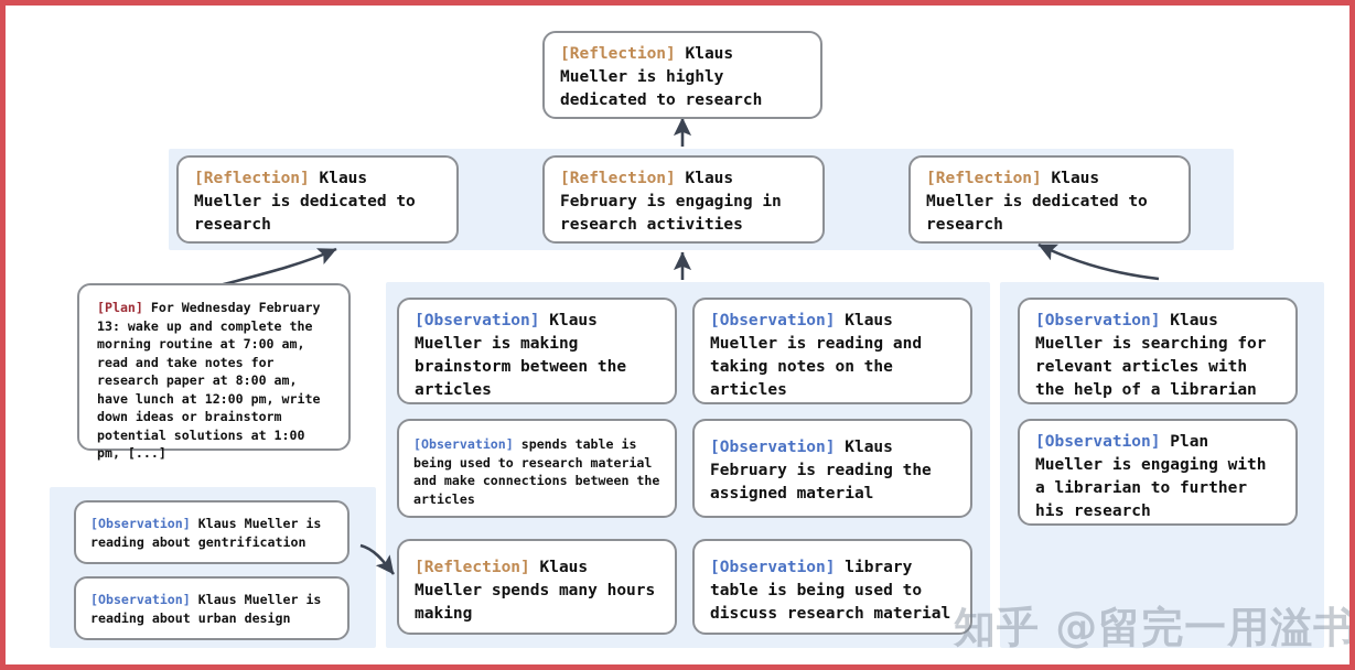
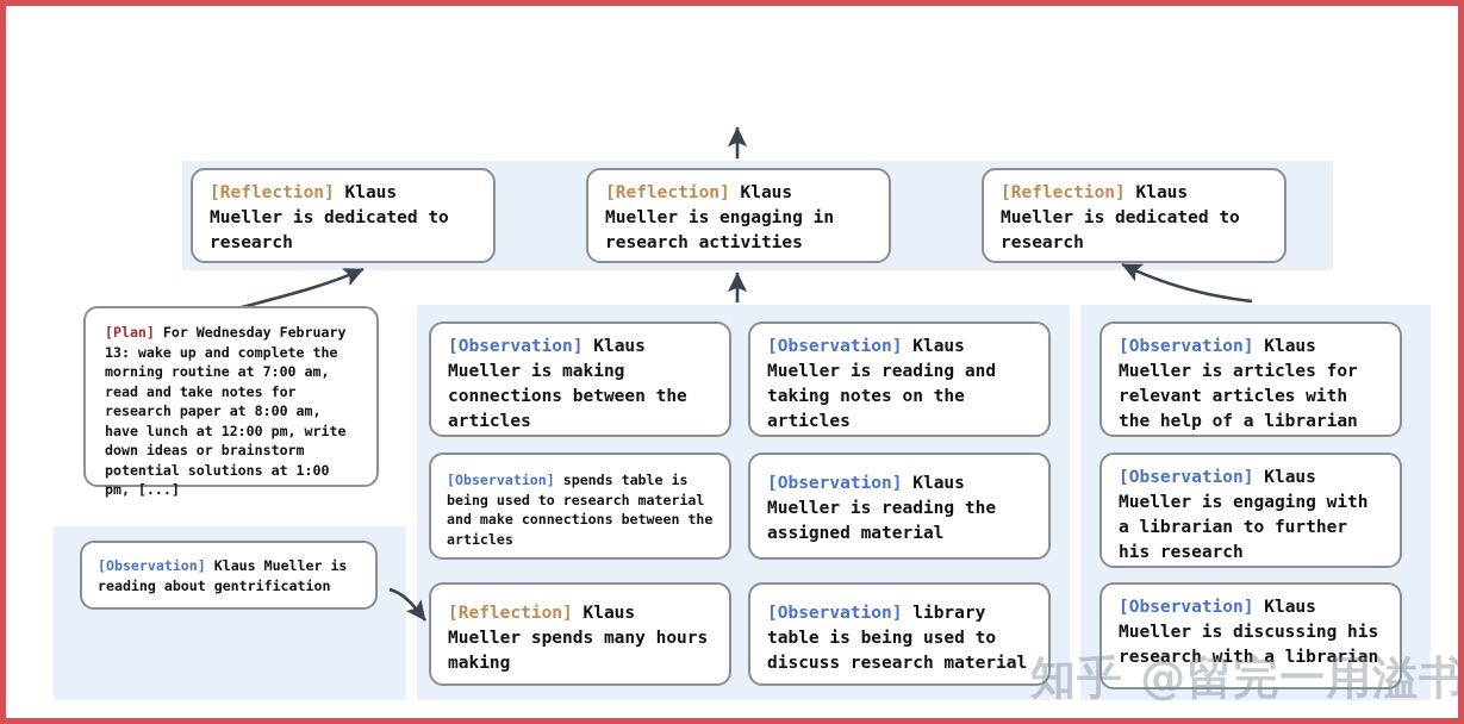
- [Reflection] Klaus Mueller is highly dedicated to research
  [Reflection] Klaus Mueller is dedicated to research
- [Reflection] Klaus February is engaging in research activities
+ [Reflection] Klaus Mueller is engaging in research activities
  [Reflection] Klaus Mueller is dedicated to research
  [Plan] For Wednesday February 13: wake up and complete the morning routine at 7:00 am, read and take notes for research paper at 8:00 am, have lunch at 12:00 pm, write down ideas or brainstorm potential solutions at 1:00 pm, [...]
  [Observation] Klaus Mueller is reading about gentrification
- [Observation] Klaus Mueller is reading about urban design
- [Observation] Klaus Mueller is making brainstorm between the articles
+ [Observation] Klaus Mueller is making connections between the articles
  [Observation] spends table is being used to research material and make connections between the articles
  [Reflection] Klaus Mueller spends many hours making
  [Observation] Klaus Mueller is reading and taking notes on the articles
- [Observation] Klaus February is reading the assigned material
+ [Observation] Klaus Mueller is reading the assigned material
  [Observation] library table is being used to discuss research material
- [Observation] Klaus Mueller is searching for relevant articles with the help of a librarian
+ [Observation] Klaus Mueller is articles for relevant articles with the help of a librarian
- [Observation] Plan Mueller is engaging with a librarian to further his research
+ [Observation] Klaus Mueller is engaging with a librarian to further his research
+ [Observation] Klaus Mueller is discussing his research with a librarian
  知乎 @留完一用溢书
